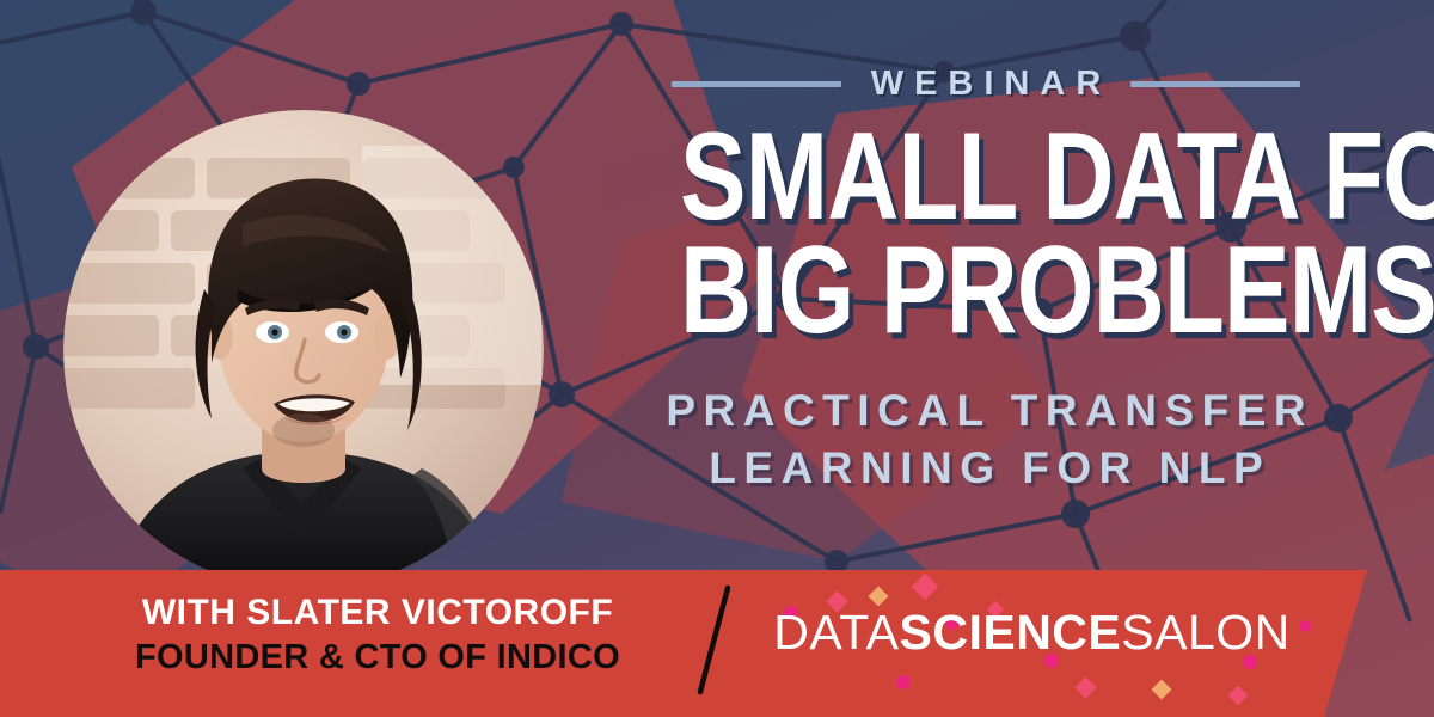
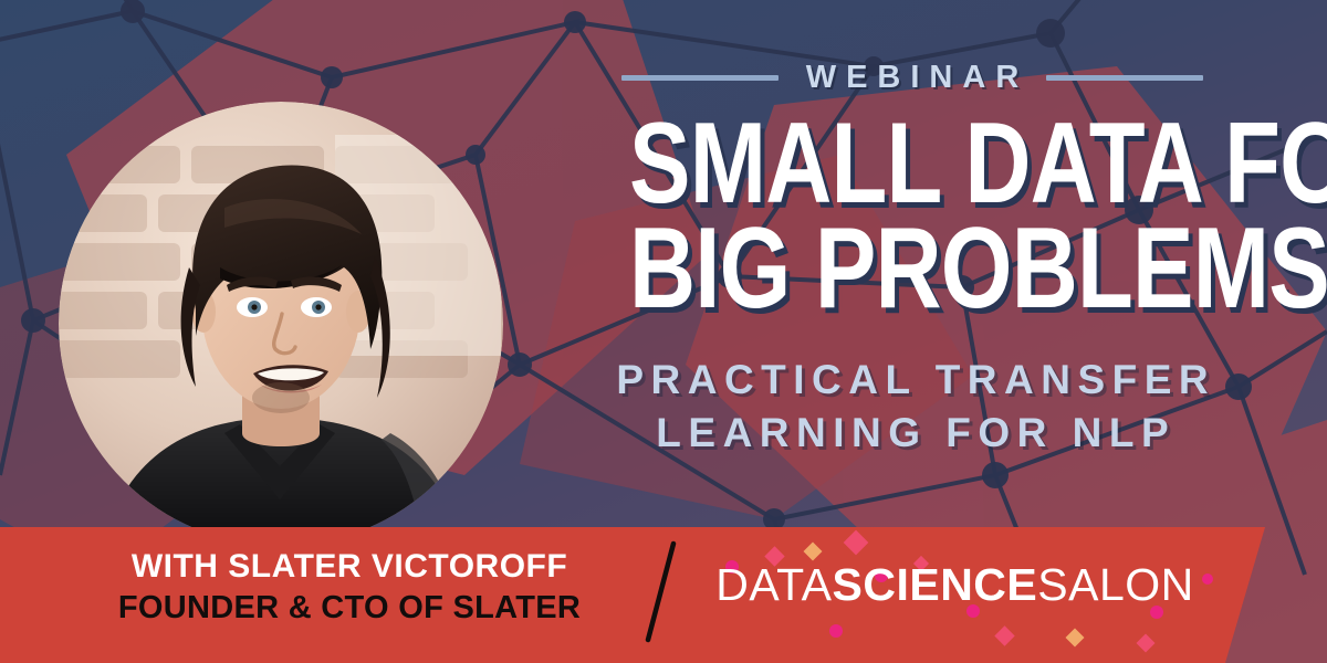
  WEBINAR
  SMALL DATA FO
  BIG PROBLEMS
  PRACTICAL TRANSFER
  LEARNING FOR NLP
  WITH SLATER VICTOROFF
- FOUNDER & CTO OF INDICO
+ FOUNDER & CTO OF SLATER
  DATASCIENCESALON
